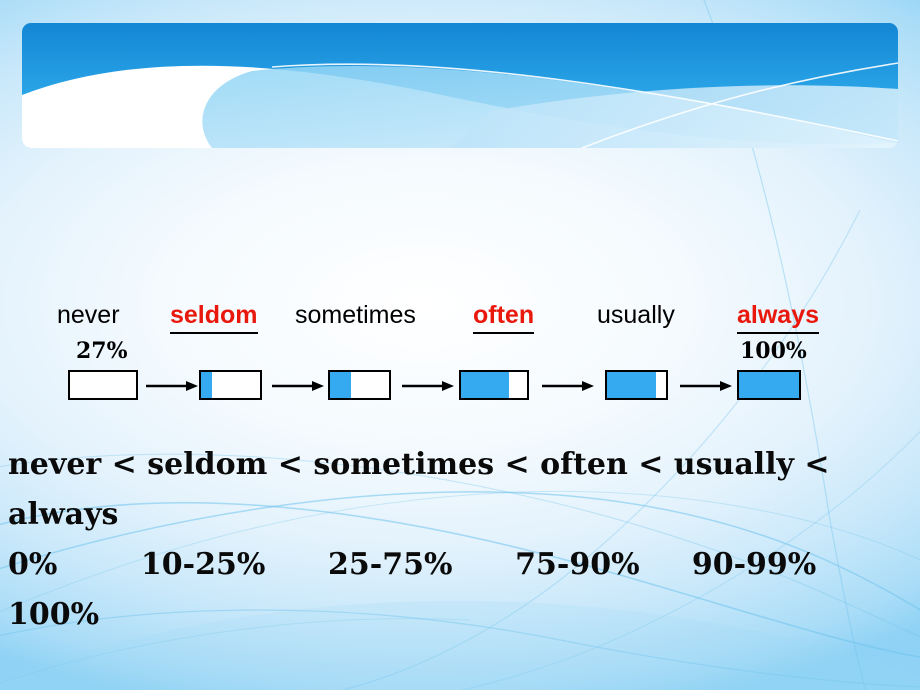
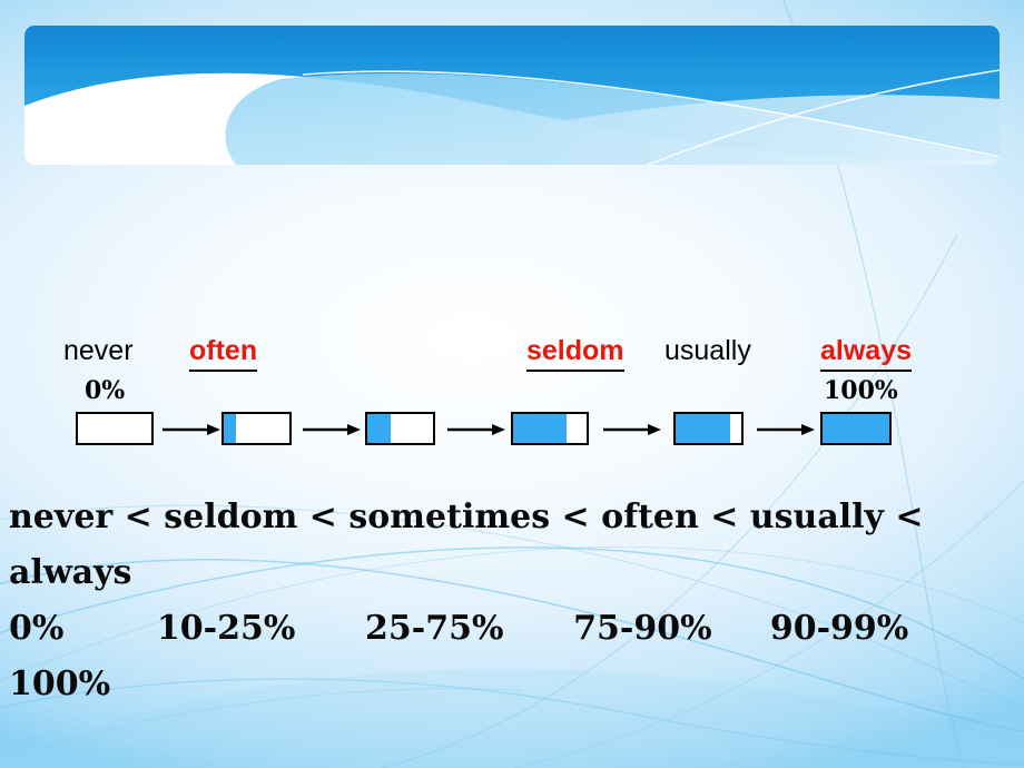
  never
- seldom
+ often
- sometimes
- often
+ seldom
  usually
  always
- 27%
+ 0%
  100%
  never < seldom < sometimes < often < usually <
  always
  0% 10-25% 25-75% 75-90% 90-99%
  100%
